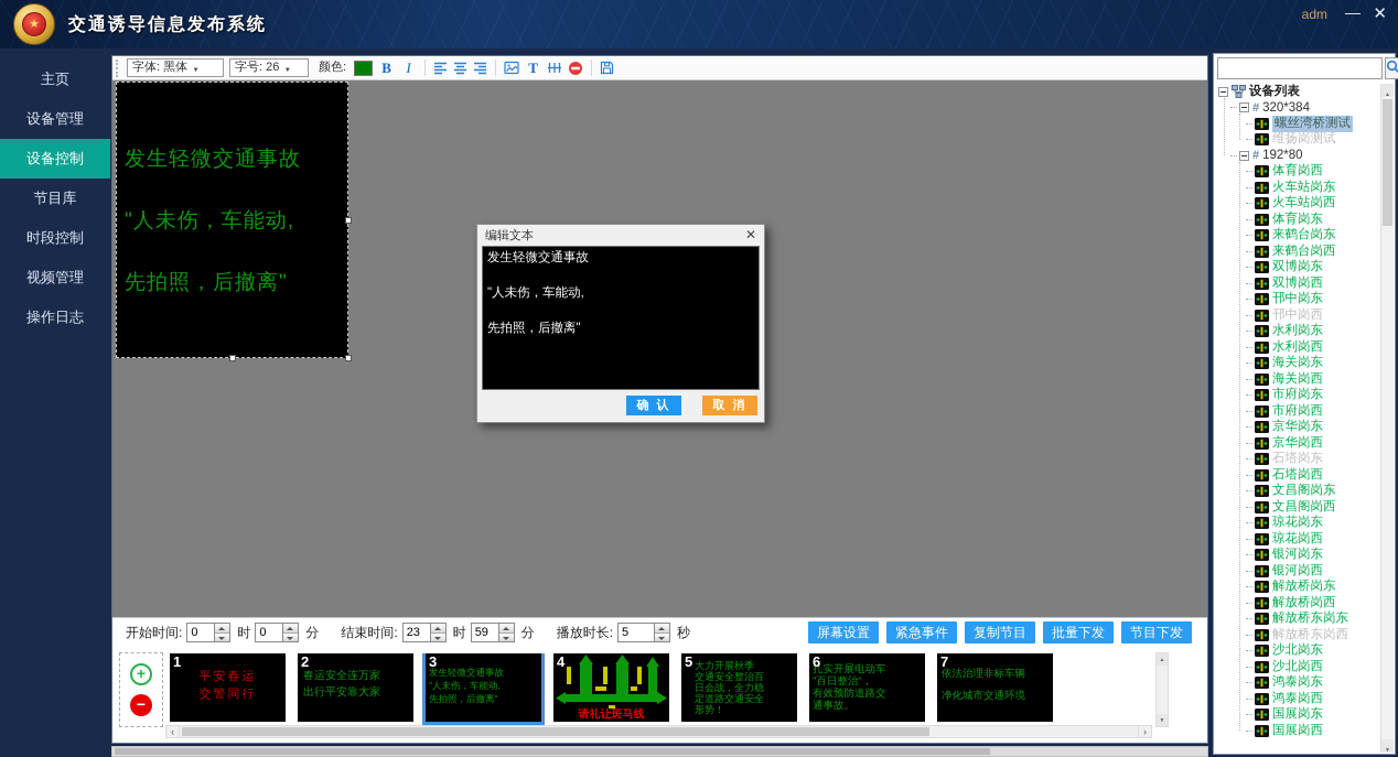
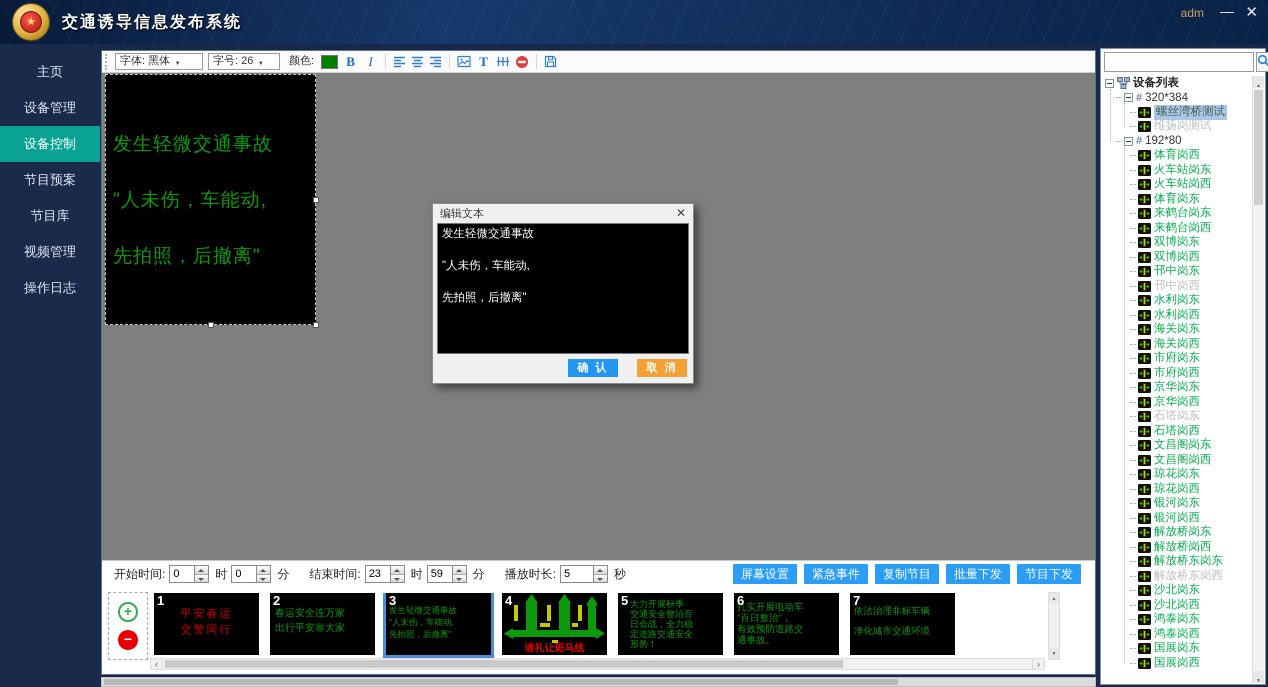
  交通诱导信息发布系统
  adm
  —
  ✕
  主页
  设备管理
  设备控制
+ 节目预案
  节目库
- 时段控制
  视频管理
  操作日志
  字体: 黑体
  字号: 26
  颜色:
  B
  I
  T
  发生轻微交通事故
  "人未伤，车能动,
  先拍照，后撤离"
  开始时间:
  0
  时
  0
  分
  结束时间:
  23
  时
  59
  分
  播放时长:
  5
  秒
  屏幕设置
  紧急事件
  复制节目
  批量下发
  节目下发
  +
  −
  平安春运
  交警同行
  1
  春运安全连万家
  出行平安靠大家
  2
  发生轻微交通事故
  "人未伤，车能动,
  先拍照，后撤离"
  3
  请礼让斑马线
  4
  大力开展秋季
  交通安全整治百
  日会战，全力稳
  定道路交通安全
  形势！
  5
  扎实开展电动车
  "百日整治"，
  有效预防道路交
  通事故。
  6
  依法治理非标车辆
  净化城市交通环境
  7
  编辑文本
  ✕
  发生轻微交通事故
  "人未伤，车能动,
  先拍照，后撤离"
  确 认
  取 消
  设备列表
  320*384
  螺丝湾桥测试
  维扬岗测试
  192*80
  体育岗西
  火车站岗东
  火车站岗西
  体育岗东
  来鹤台岗东
  来鹤台岗西
  双博岗东
  双博岗西
  邗中岗东
  邗中岗西
  水利岗东
  水利岗西
  海关岗东
  海关岗西
  市府岗东
  市府岗西
  京华岗东
  京华岗西
  石塔岗东
  石塔岗西
  文昌阁岗东
  文昌阁岗西
  琼花岗东
  琼花岗西
  银河岗东
  银河岗西
  解放桥岗东
  解放桥岗西
  解放桥东岗东
  解放桥东岗西
  沙北岗东
  沙北岗西
  鸿泰岗东
  鸿泰岗西
  国展岗东
  国展岗西
